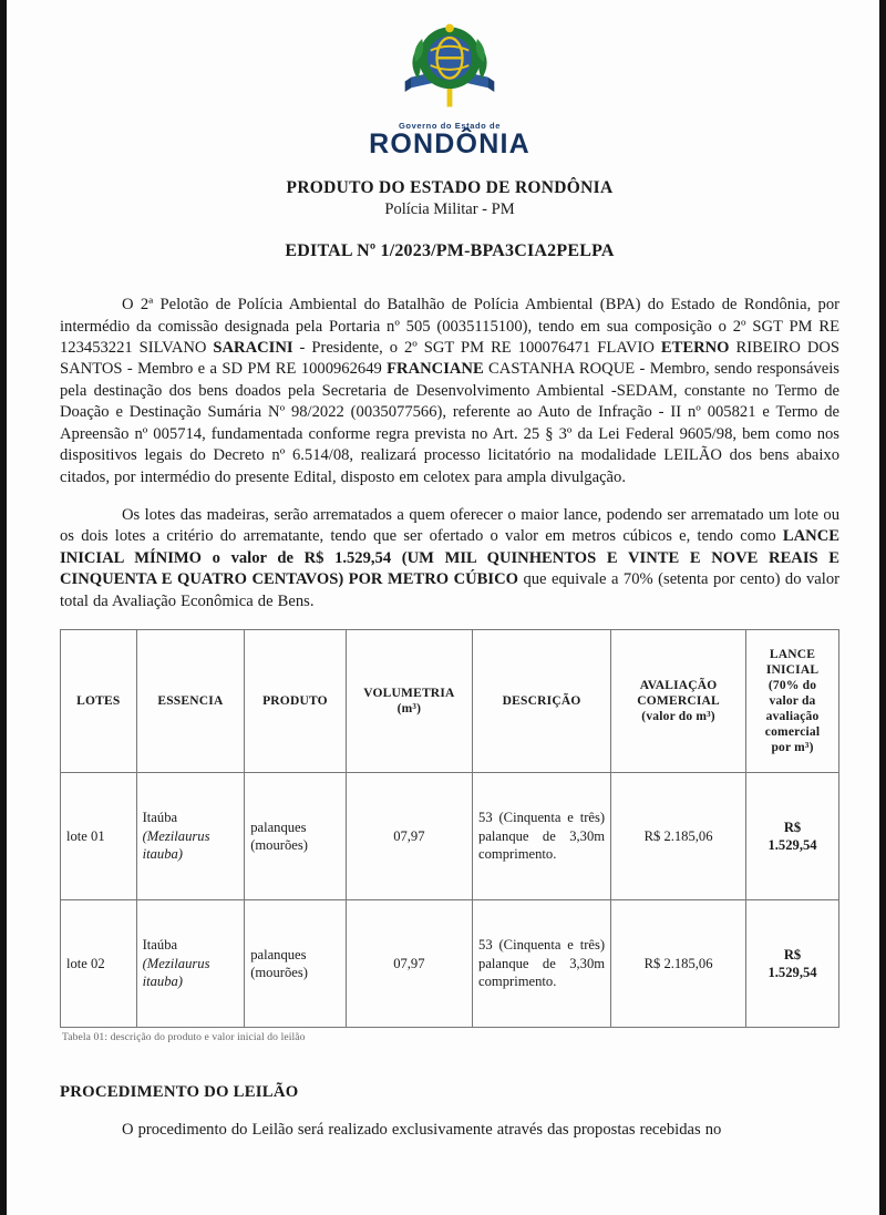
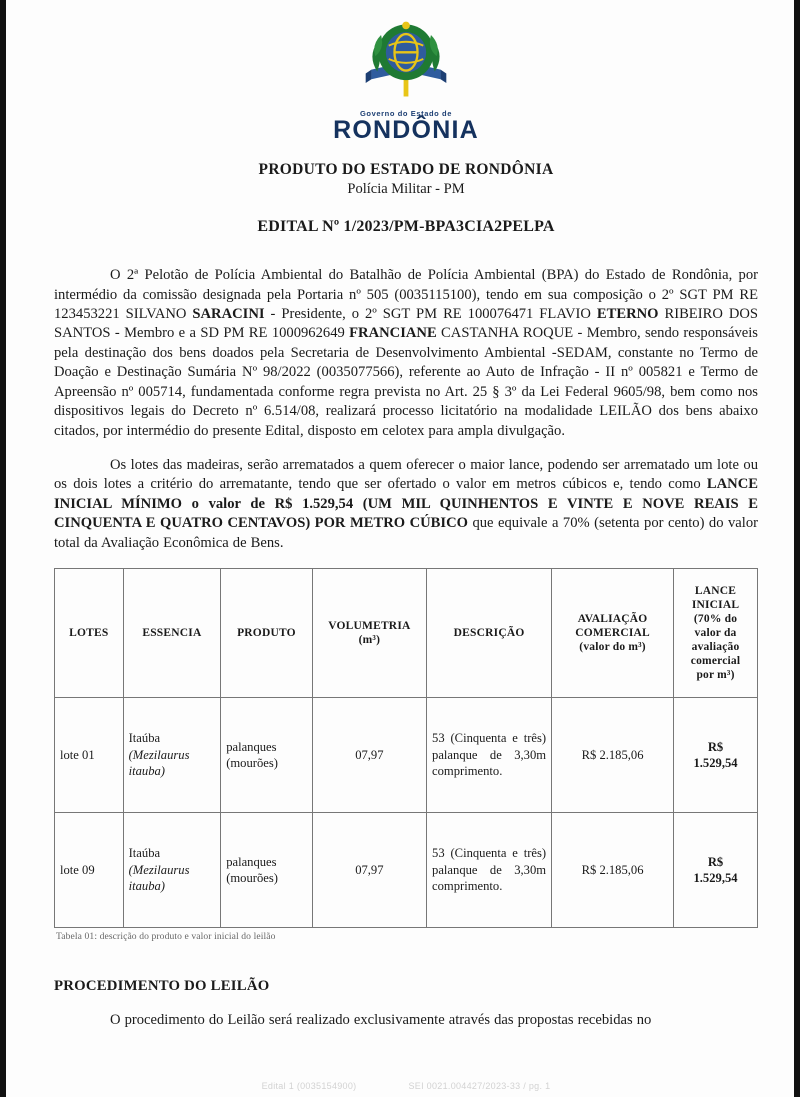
  Governo do Estado de
  RONDÔNIA
  PRODUTO DO ESTADO DE RONDÔNIA
  Polícia Militar - PM
  EDITAL Nº 1/2023/PM-BPA3CIA2PELPA
  O 2ª Pelotão de Polícia Ambiental do Batalhão de Polícia Ambiental (BPA) do Estado de Rondônia, por intermédio da comissão designada pela Portaria nº 505 (0035115100), tendo em sua composição o 2º SGT PM RE 123453221 SILVANO SARACINI - Presidente, o 2º SGT PM RE 100076471 FLAVIO ETERNO RIBEIRO DOS SANTOS - Membro e a SD PM RE 1000962649 FRANCIANE CASTANHA ROQUE - Membro, sendo responsáveis pela destinação dos bens doados pela Secretaria de Desenvolvimento Ambiental -SEDAM, constante no Termo de Doação e Destinação Sumária Nº 98/2022 (0035077566), referente ao Auto de Infração - II nº 005821 e Termo de Apreensão nº 005714, fundamentada conforme regra prevista no Art. 25 § 3º da Lei Federal 9605/98, bem como nos dispositivos legais do Decreto nº 6.514/08, realizará processo licitatório na modalidade LEILÃO dos bens abaixo citados, por intermédio do presente Edital, disposto em celotex para ampla divulgação.
  Os lotes das madeiras, serão arrematados a quem oferecer o maior lance, podendo ser arrematado um lote ou os dois lotes a critério do arrematante, tendo que ser ofertado o valor em metros cúbicos e, tendo como LANCE INICIAL MÍNIMO o valor de R$ 1.529,54 (UM MIL QUINHENTOS E VINTE E NOVE REAIS E CINQUENTA E QUATRO CENTAVOS) POR METRO CÚBICO que equivale a 70% (setenta por cento) do valor total da Avaliação Econômica de Bens.
  LOTES	ESSENCIA	PRODUTO	VOLUMETRIA (m³)	DESCRIÇÃO	AVALIAÇÃO COMERCIAL (valor do m³)	LANCE INICIAL (70% do valor da avaliação comercial por m³)
  lote 01	Itaúba (Mezilaurus itauba)	palanques (mourões)	07,97	53 (Cinquenta e três) palanque de 3,30m comprimento.	R$ 2.185,06	R$ 1.529,54
- lote 02	Itaúba (Mezilaurus itauba)	palanques (mourões)	07,97	53 (Cinquenta e três) palanque de 3,30m comprimento.	R$ 2.185,06	R$ 1.529,54
+ lote 09	Itaúba (Mezilaurus itauba)	palanques (mourões)	07,97	53 (Cinquenta e três) palanque de 3,30m comprimento.	R$ 2.185,06	R$ 1.529,54
  Tabela 01: descrição do produto e valor inicial do leilão
  PROCEDIMENTO DO LEILÃO
  O procedimento do Leilão será realizado exclusivamente através das propostas recebidas no
+ Edital 1 (0035154900)
+ SEI 0021.004427/2023-33 / pg. 1
